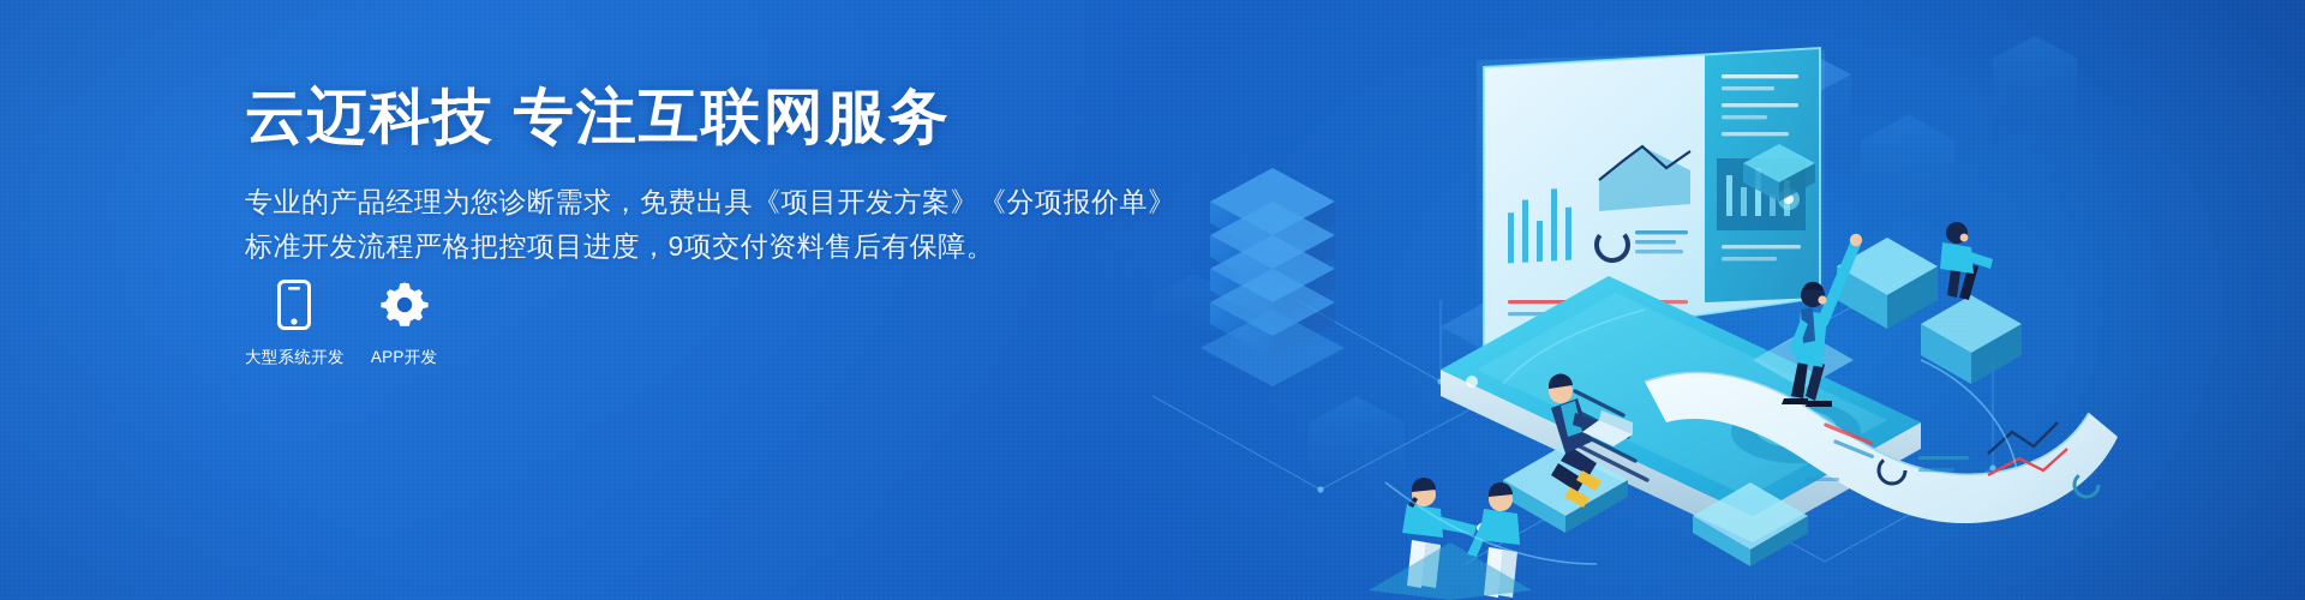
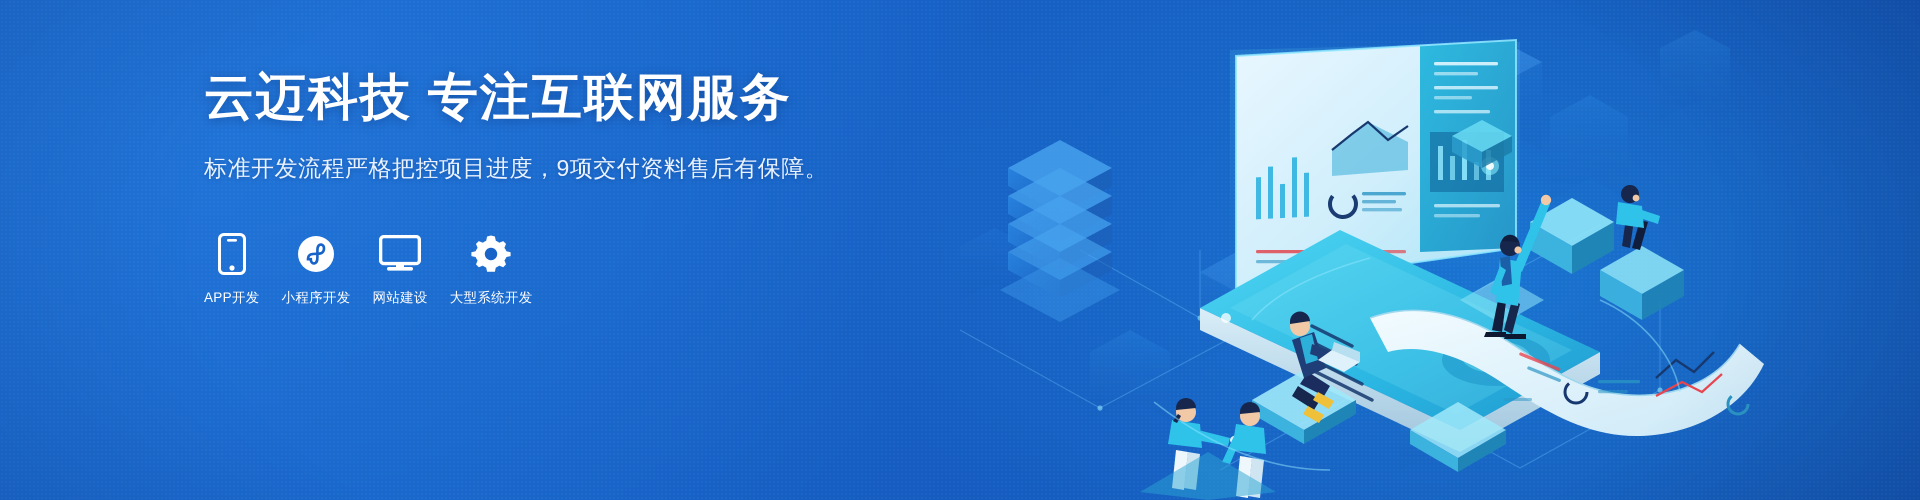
  云迈科技 专注互联网服务
- 专业的产品经理为您诊断需求，免费出具《项目开发方案》《分项报价单》
  标准开发流程严格把控项目进度，9项交付资料售后有保障。
- 大型系统开发
+ APP开发
+ 小程序开发
+ 网站建设
- APP开发
+ 大型系统开发
